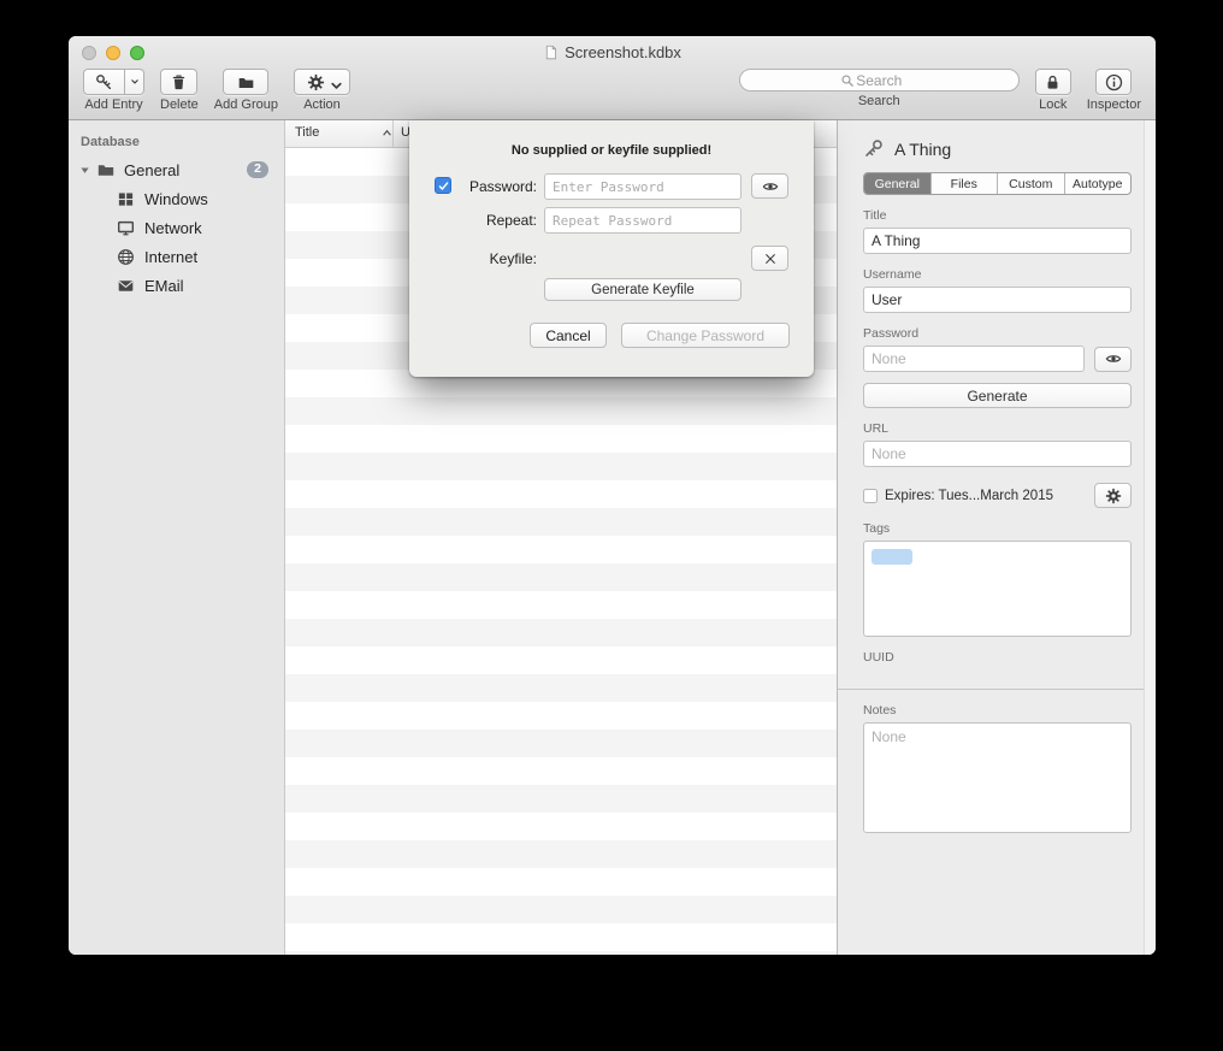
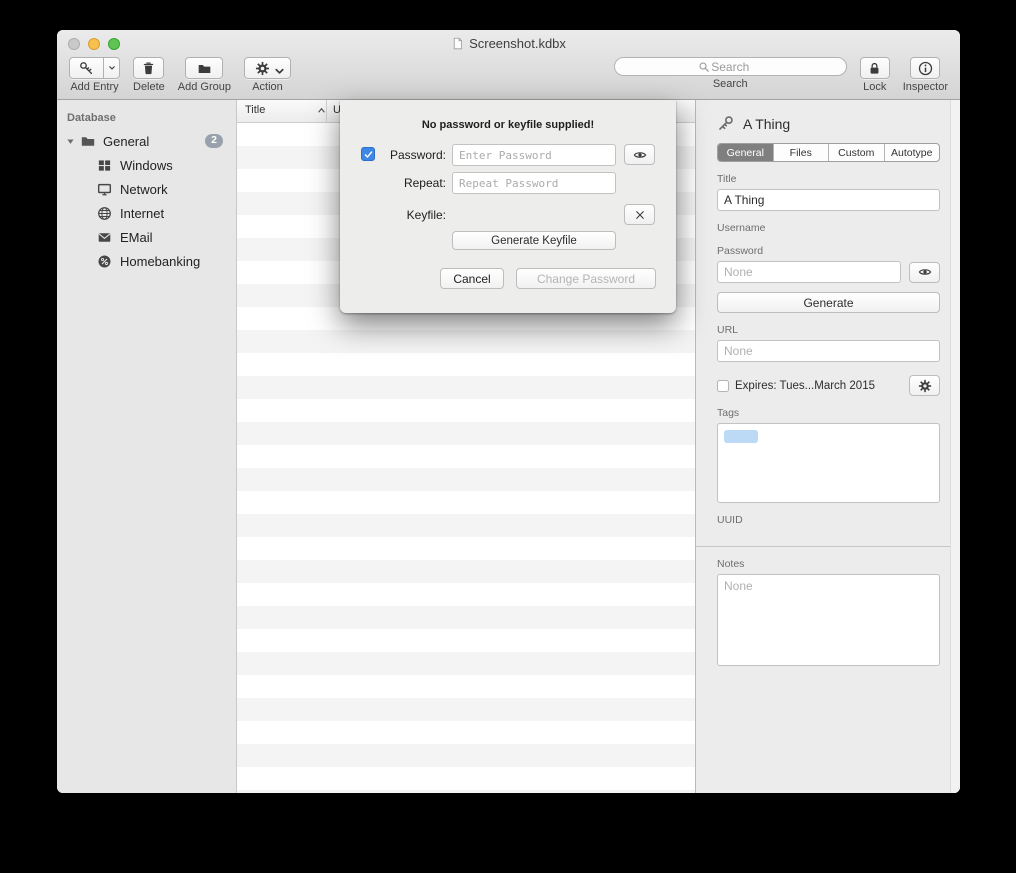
  Screenshot.kdbx
  Add Entry
  Delete
  Add Group
  Action
  Search
  Search
  Lock
  Inspector
  Database
  General
  2
  Windows
  Network
  Internet
  EMail
+ Homebanking
  Title
  U
  A Thing
  General
  Files
  Custom
  Autotype
  Title
  A Thing
  Username
- User
  Password
  None
  Generate
  URL
  None
  Expires: Tues...March 2015
  Tags
  UUID
  Notes
  None
- No supplied or keyfile supplied!
+ No password or keyfile supplied!
  Password:
  Enter Password
  Repeat:
  Repeat Password
  Keyfile:
  Generate Keyfile
  Cancel
  Change Password
